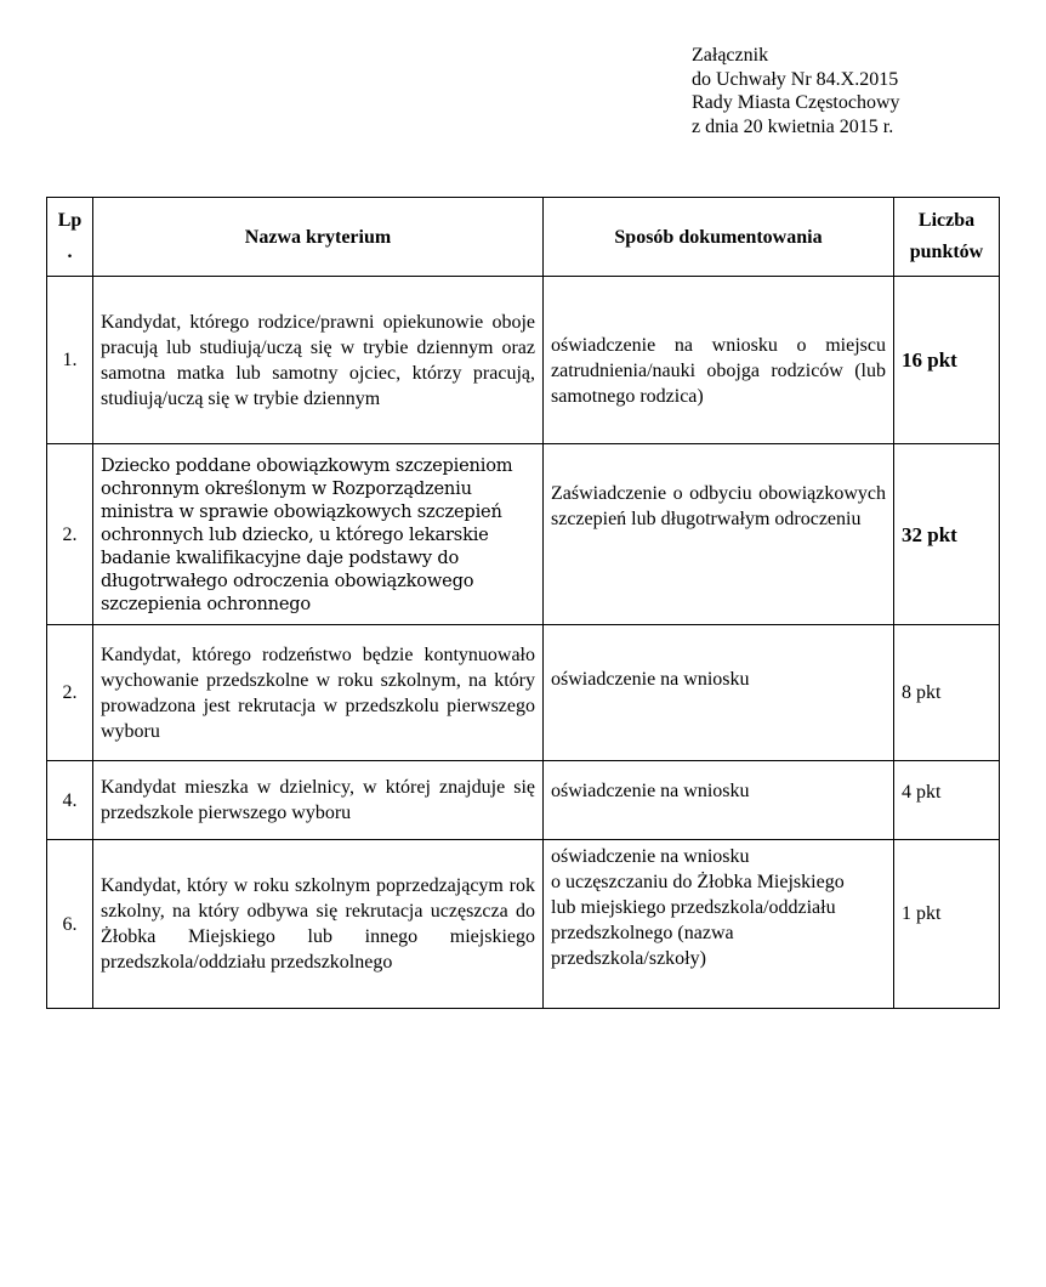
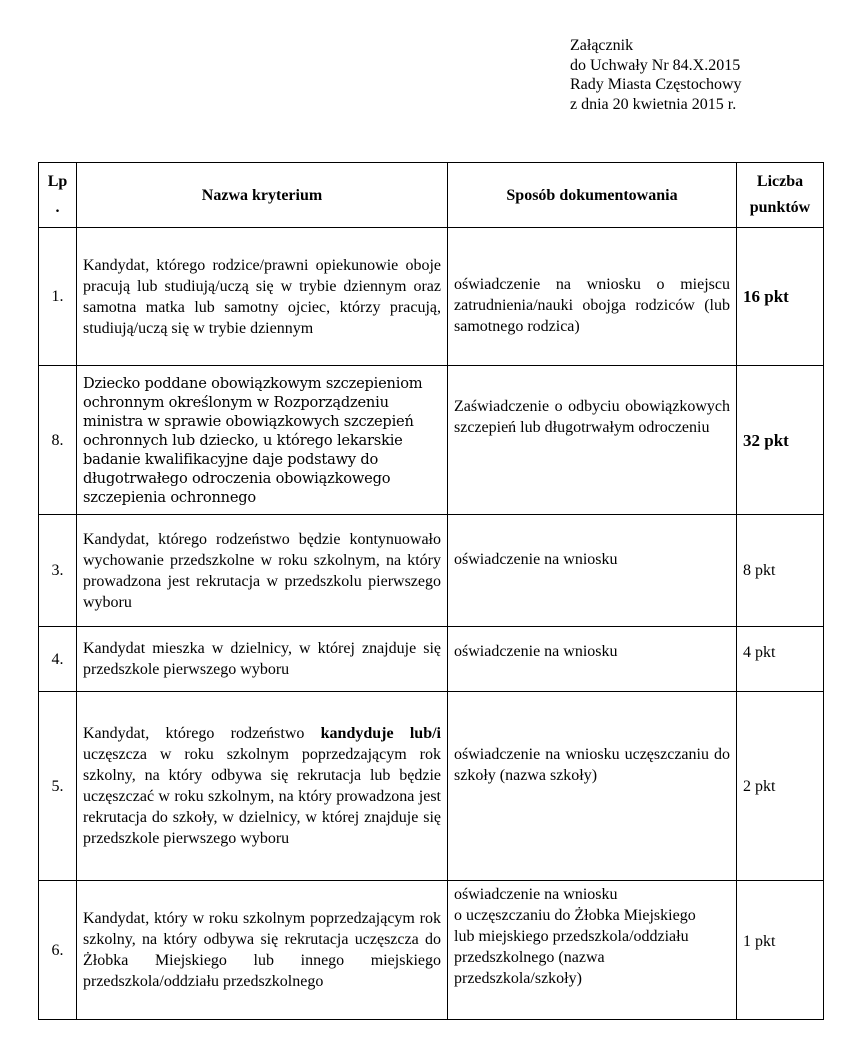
  Załącznik
  do Uchwały Nr 84.X.2015
  Rady Miasta Częstochowy
  z dnia 20 kwietnia 2015 r.
  Lp .	Nazwa kryterium	Sposób dokumentowania	Liczba punktów
  1.	Kandydat, którego rodzice/prawni opiekunowie oboje pracują lub studiują/uczą się w trybie dziennym oraz samotna matka lub samotny ojciec, którzy pracują, studiują/uczą się w trybie dziennym	oświadczenie na wniosku o miejscu zatrudnienia/nauki obojga rodziców (lub samotnego rodzica)	16 pkt
- 2.	Dziecko poddane obowiązkowym szczepieniom ochronnym określonym w Rozporządzeniu ministra w sprawie obowiązkowych szczepień ochronnych lub dziecko, u którego lekarskie badanie kwalifikacyjne daje podstawy do długotrwałego odroczenia obowiązkowego szczepienia ochronnego	Zaświadczenie o odbyciu obowiązkowych szczepień lub długotrwałym odroczeniu	32 pkt
+ 8.	Dziecko poddane obowiązkowym szczepieniom ochronnym określonym w Rozporządzeniu ministra w sprawie obowiązkowych szczepień ochronnych lub dziecko, u którego lekarskie badanie kwalifikacyjne daje podstawy do długotrwałego odroczenia obowiązkowego szczepienia ochronnego	Zaświadczenie o odbyciu obowiązkowych szczepień lub długotrwałym odroczeniu	32 pkt
- 2.	Kandydat, którego rodzeństwo będzie kontynuowało wychowanie przedszkolne w roku szkolnym, na który prowadzona jest rekrutacja w przedszkolu pierwszego wyboru	oświadczenie na wniosku	8 pkt
+ 3.	Kandydat, którego rodzeństwo będzie kontynuowało wychowanie przedszkolne w roku szkolnym, na który prowadzona jest rekrutacja w przedszkolu pierwszego wyboru	oświadczenie na wniosku	8 pkt
  4.	Kandydat mieszka w dzielnicy, w której znajduje się przedszkole pierwszego wyboru	oświadczenie na wniosku	4 pkt
+ 5.	Kandydat, którego rodzeństwo kandyduje lub/i uczęszcza w roku szkolnym poprzedzającym rok szkolny, na który odbywa się rekrutacja lub będzie uczęszczać w roku szkolnym, na który prowadzona jest rekrutacja do szkoły, w dzielnicy, w której znajduje się przedszkole pierwszego wyboru	oświadczenie na wniosku uczęszczaniu do szkoły (nazwa szkoły)	2 pkt
  6.	Kandydat, który w roku szkolnym poprzedzającym rok szkolny, na który odbywa się rekrutacja uczęszcza do Żłobka Miejskiego lub innego miejskiego przedszkola/oddziału przedszkolnego	oświadczenie na wniosku o uczęszczaniu do Żłobka Miejskiego lub miejskiego przedszkola/oddziału przedszkolnego (nazwa przedszkola/szkoły)	1 pkt
